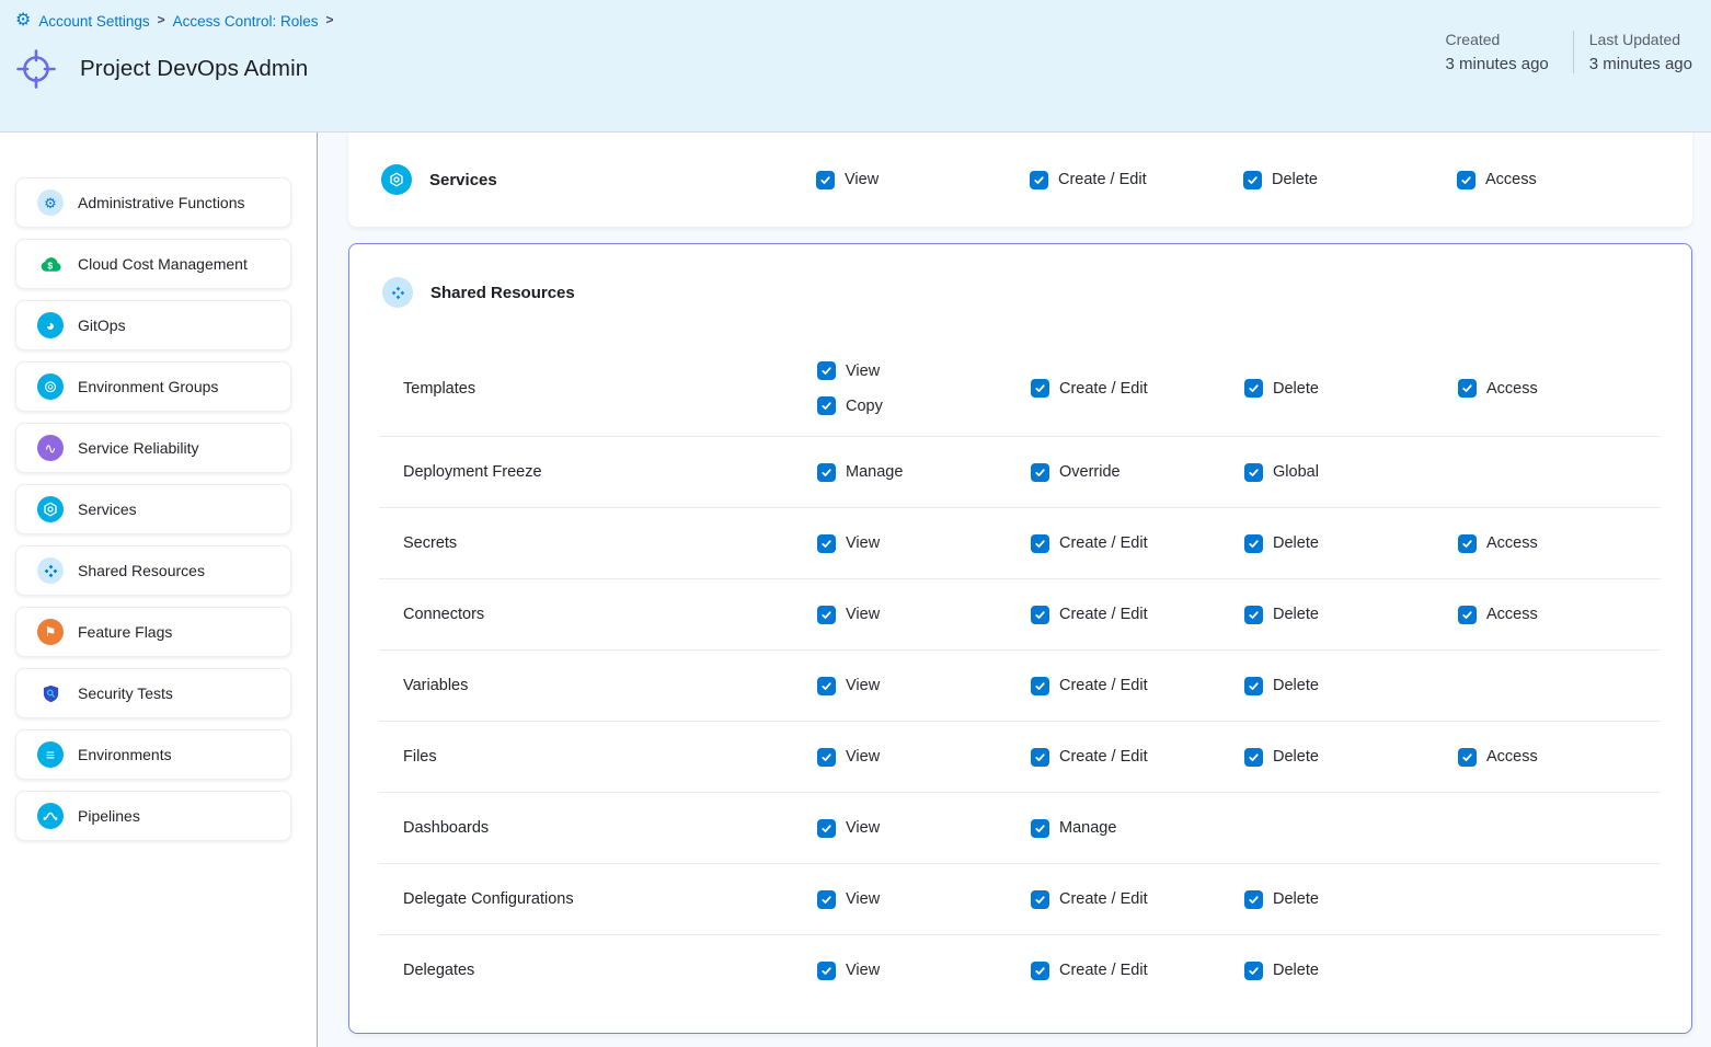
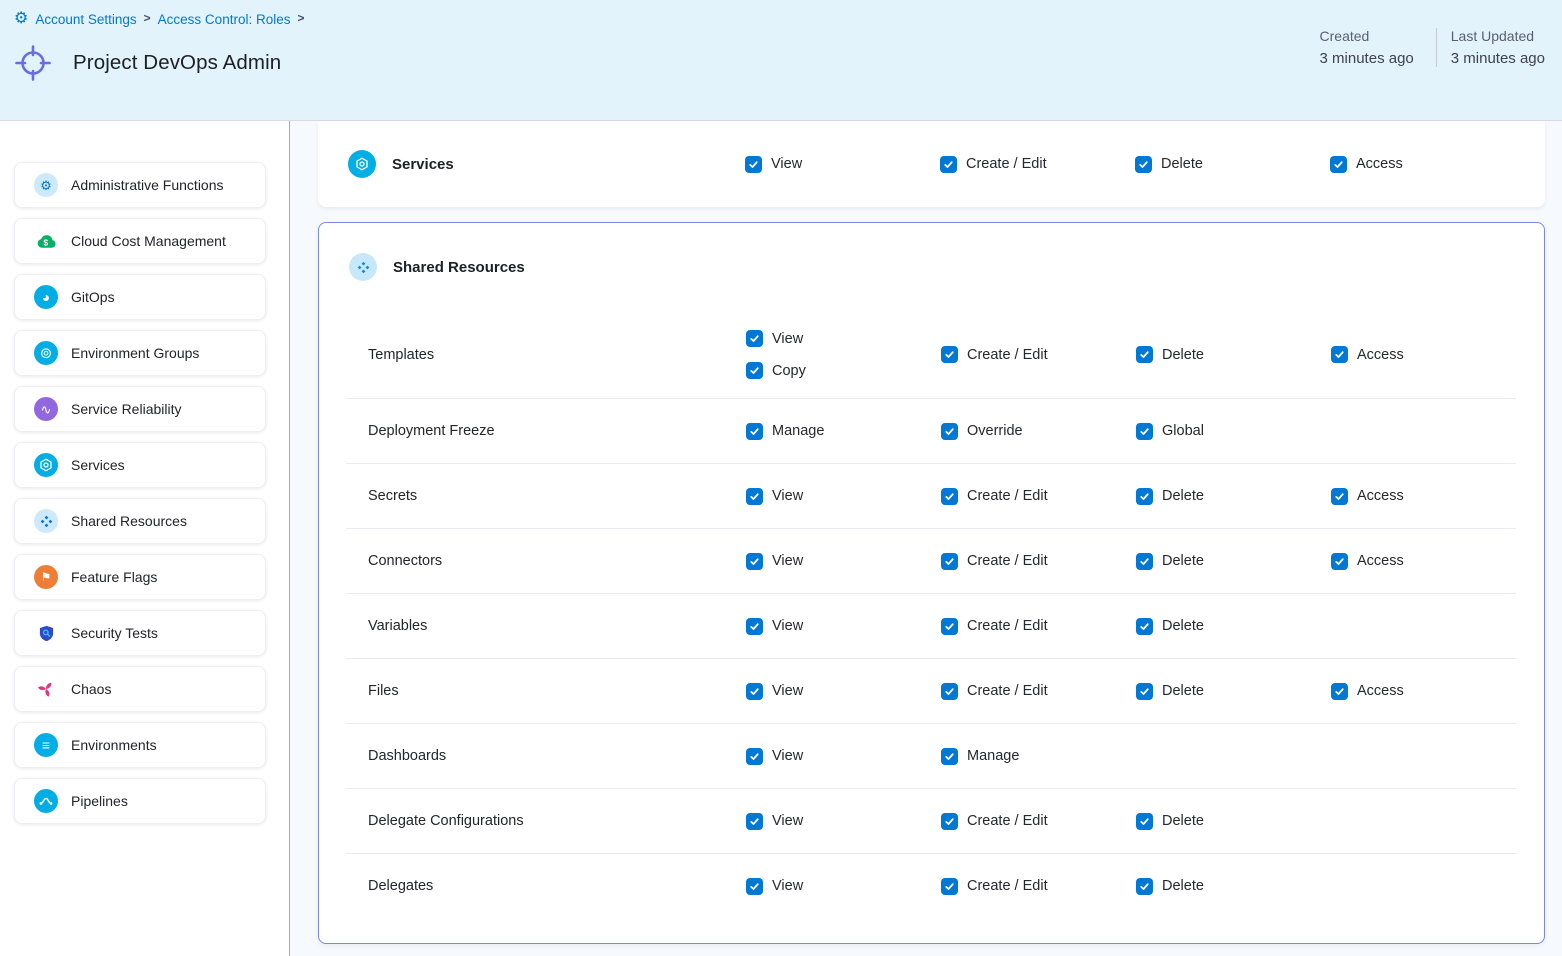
  ⚙
  Account Settings
  >
  Access Control: Roles
  >
  Project DevOps Admin
  Created
  3 minutes ago
  Last Updated
  3 minutes ago
  ⚙
  Administrative Functions
  $
  Cloud Cost Management
  ◕
  GitOps
  ⊚
  Environment Groups
  ∿
  Service Reliability
  Services
  Shared Resources
  ⚑
  Feature Flags
  Security Tests
+ Chaos
  ≡
  Environments
  Pipelines
  Services
  View
  Create / Edit
  Delete
  Access
  Shared Resources
  Templates
  View
  Copy
  Create / Edit
  Delete
  Access
  Deployment Freeze
  Manage
  Override
  Global
  Secrets
  View
  Create / Edit
  Delete
  Access
  Connectors
  View
  Create / Edit
  Delete
  Access
  Variables
  View
  Create / Edit
  Delete
  Files
  View
  Create / Edit
  Delete
  Access
  Dashboards
  View
  Manage
  Delegate Configurations
  View
  Create / Edit
  Delete
  Delegates
  View
  Create / Edit
  Delete
